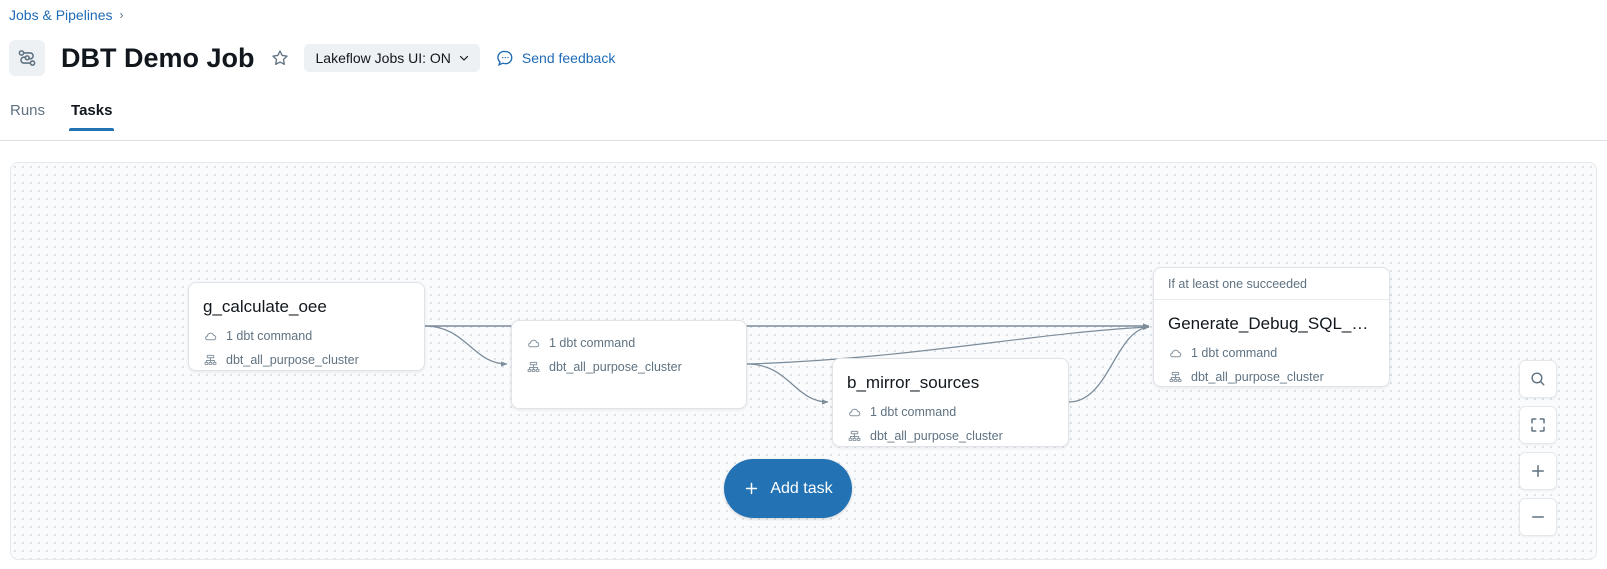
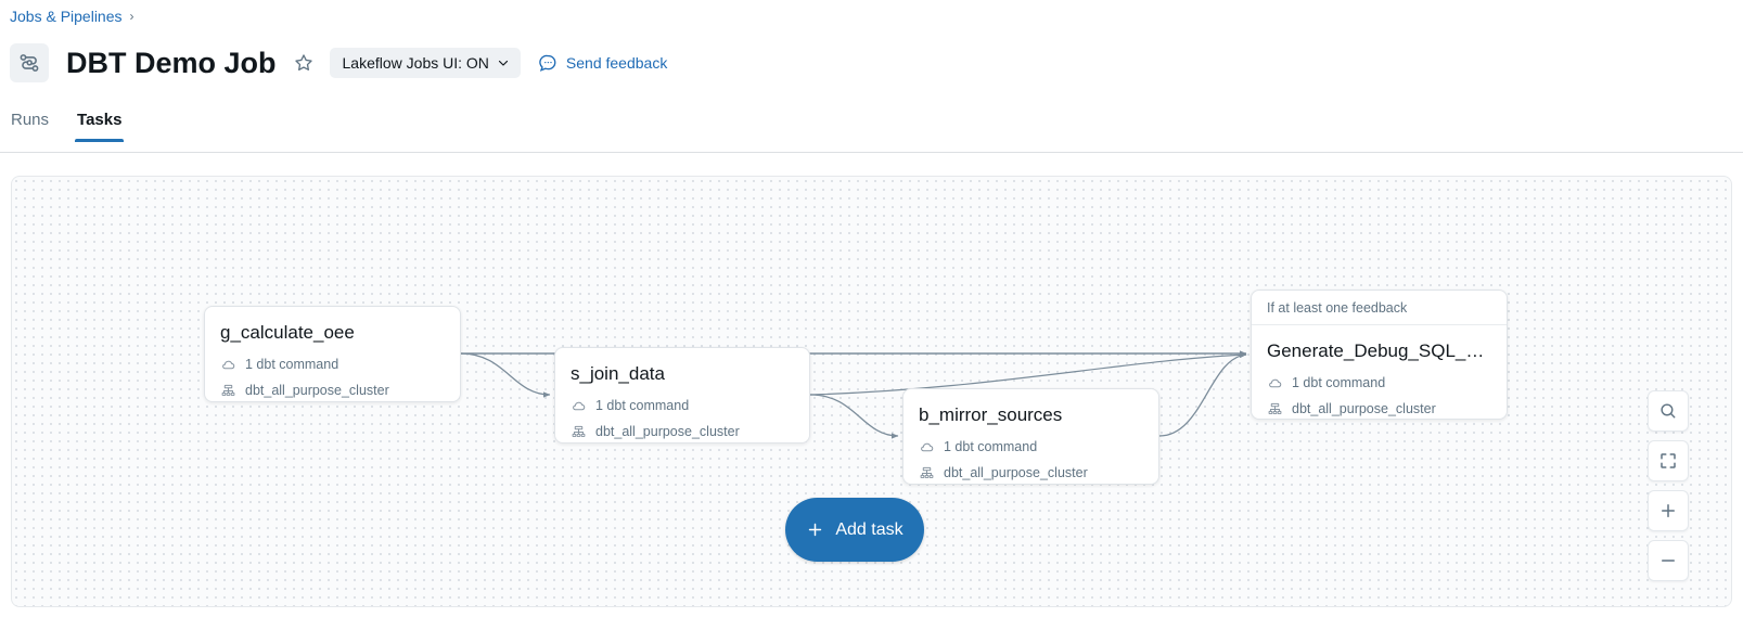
  Jobs & Pipelines
  ›
  DBT Demo Job
  Lakeflow Jobs UI: ON
  Send feedback
  Runs
  Tasks
  g_calculate_oee
  1 dbt command
  dbt_all_purpose_cluster
+ s_join_data
  1 dbt command
  dbt_all_purpose_cluster
  b_mirror_sources
  1 dbt command
  dbt_all_purpose_cluster
- If at least one succeeded
+ If at least one feedback
  Generate_Debug_SQL_On
  1 dbt command
  dbt_all_purpose_cluster
  Add task
